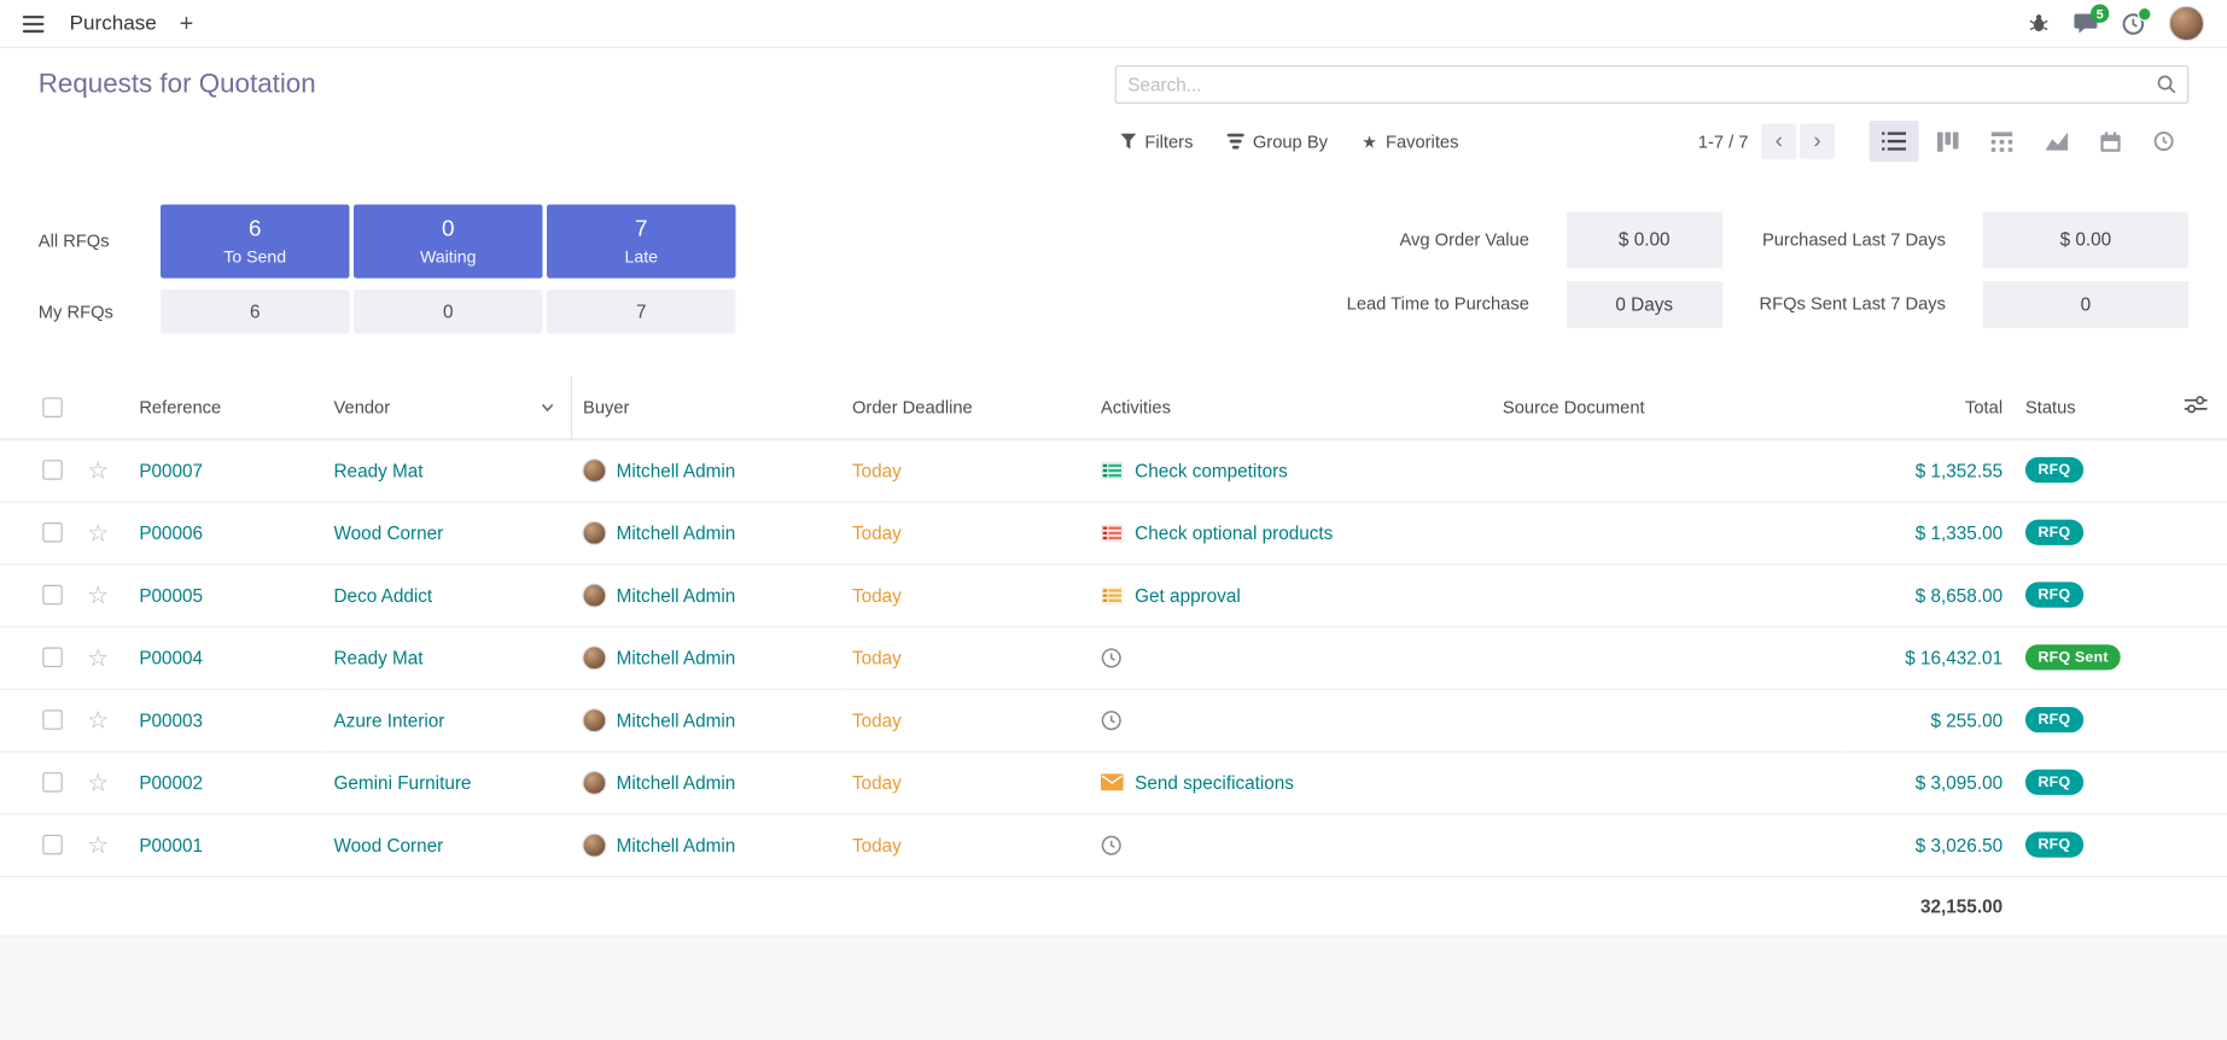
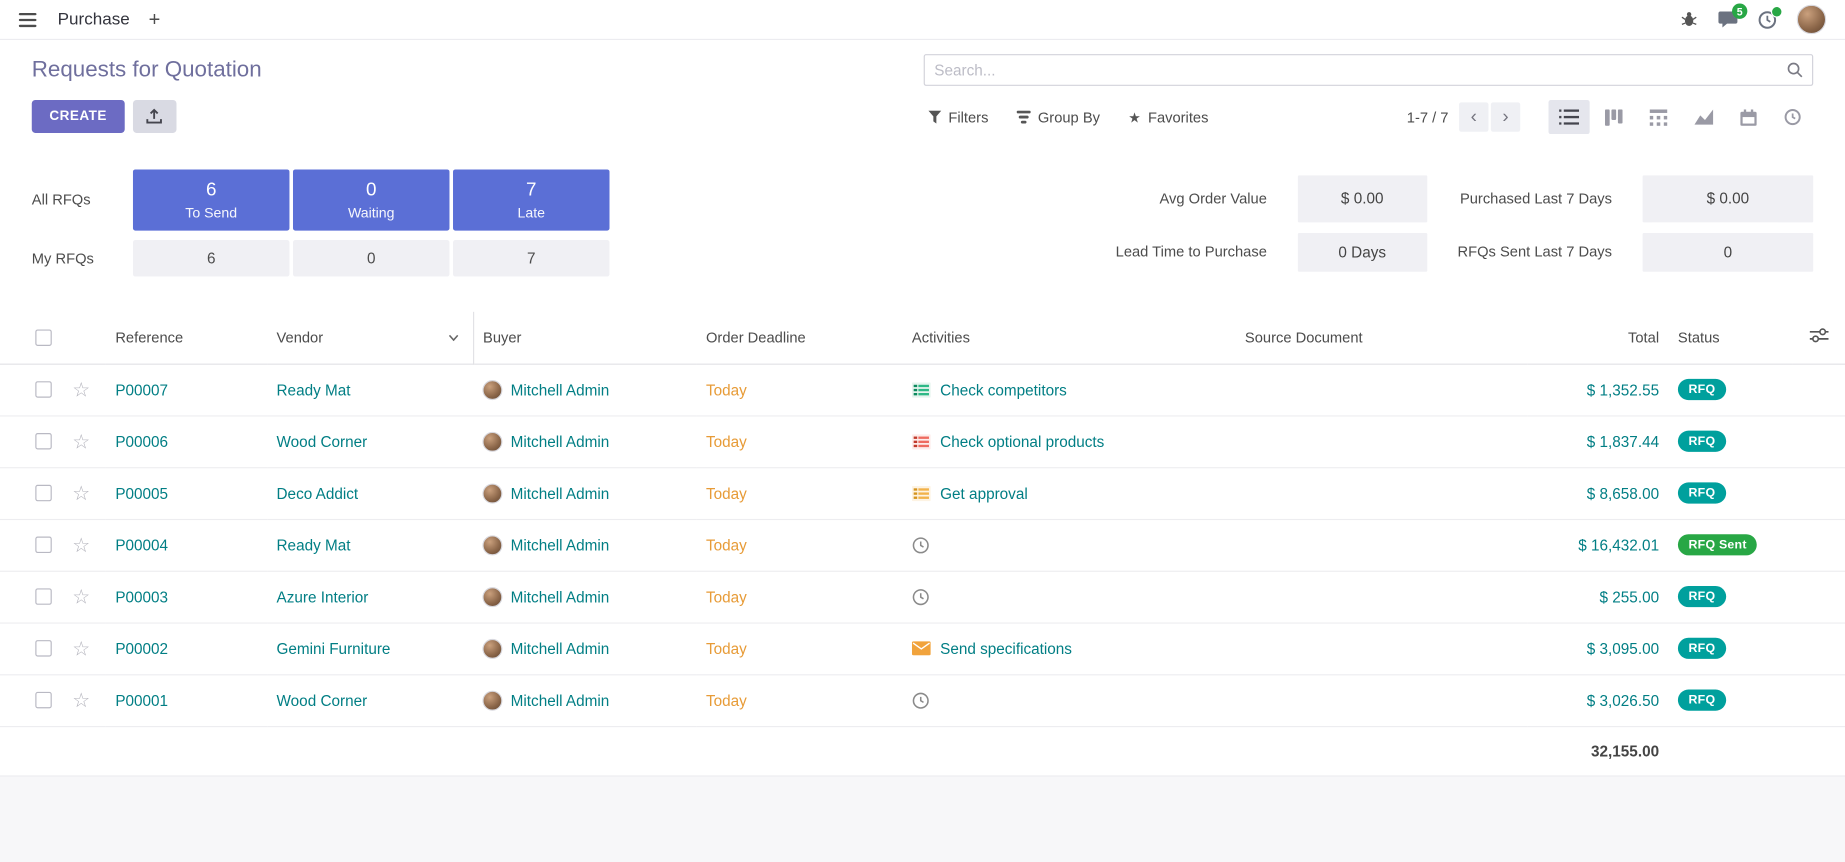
  Purchase
  +
  5
  Requests for Quotation
+ CREATE
  Search...
  Filters
  Group By
  ★
  Favorites
  1-7 / 7
  ‹
  ›
  All RFQs
  6
  To Send
  0
  Waiting
  7
  Late
  My RFQs
  6
  0
  7
  Avg Order Value
  $ 0.00
  Purchased Last 7 Days
  $ 0.00
  Lead Time to Purchase
  0 Days
  RFQs Sent Last 7 Days
  0
  		Reference	Vendor	Buyer	Order Deadline	Activities	Source Document	Total	Status
  	☆	P00007	Ready Mat	Mitchell Admin	Today	Check competitors		$ 1,352.55	RFQ
- 	☆	P00006	Wood Corner	Mitchell Admin	Today	Check optional products		$ 1,335.00	RFQ
+ 	☆	P00006	Wood Corner	Mitchell Admin	Today	Check optional products		$ 1,837.44	RFQ
  	☆	P00005	Deco Addict	Mitchell Admin	Today	Get approval		$ 8,658.00	RFQ
  	☆	P00004	Ready Mat	Mitchell Admin	Today			$ 16,432.01	RFQ Sent
  	☆	P00003	Azure Interior	Mitchell Admin	Today			$ 255.00	RFQ
  	☆	P00002	Gemini Furniture	Mitchell Admin	Today	Send specifications		$ 3,095.00	RFQ
  	☆	P00001	Wood Corner	Mitchell Admin	Today			$ 3,026.50	RFQ
  	32,155.00
